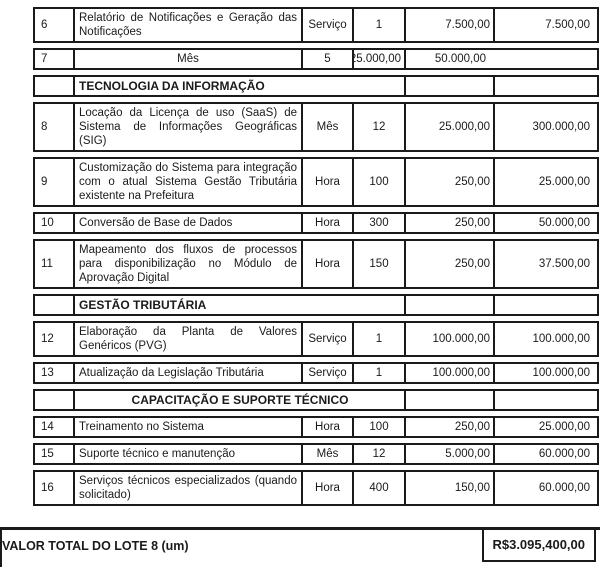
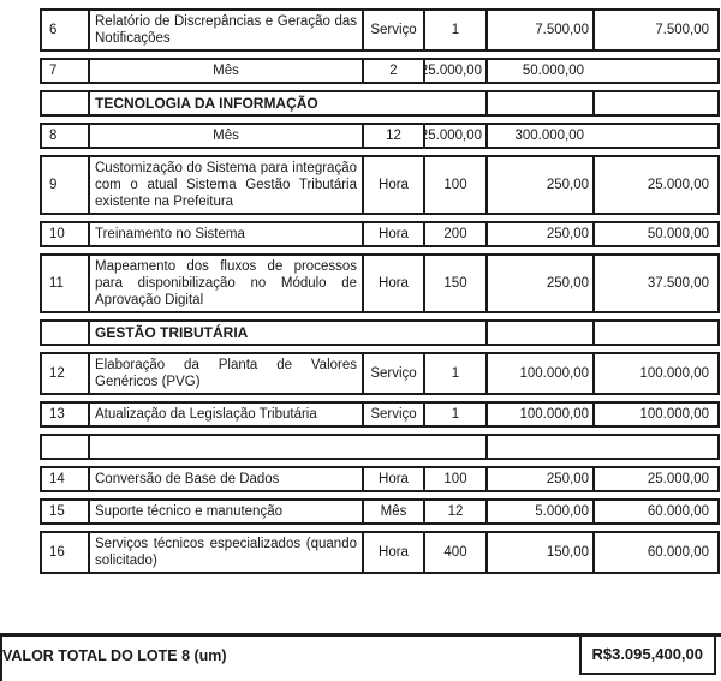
  6
- Relatório de Notificações e Geração das Notificações
+ Relatório de Discrepâncias e Geração das Notificações
  Serviço
  1
  7.500,00
  7.500,00
  7
  Mês
- 5
+ 2
  25.000,00
  50.000,00
  TECNOLOGIA DA INFORMAÇÃO
  8
- Locação da Licença de uso (SaaS) de Sistema de Informações Geográficas (SIG)
  Mês
  12
  25.000,00
  300.000,00
  9
  Customização do Sistema para integração com o atual Sistema Gestão Tributária existente na Prefeitura
  Hora
  100
  250,00
  25.000,00
  10
- Conversão de Base de Dados
+ Treinamento no Sistema
  Hora
- 300
+ 200
  250,00
  50.000,00
  11
  Mapeamento dos fluxos de processos para disponibilização no Módulo de Aprovação Digital
  Hora
  150
  250,00
  37.500,00
  GESTÃO TRIBUTÁRIA
  12
  Elaboração da Planta de Valores Genéricos (PVG)
  Serviço
  1
  100.000,00
  100.000,00
  13
  Atualização da Legislação Tributária
  Serviço
  1
  100.000,00
  100.000,00
- CAPACITAÇÃO E SUPORTE TÉCNICO
  14
- Treinamento no Sistema
+ Conversão de Base de Dados
  Hora
  100
  250,00
  25.000,00
  15
  Suporte técnico e manutenção
  Mês
  12
  5.000,00
  60.000,00
  16
  Serviços técnicos especializados (quando solicitado)
  Hora
  400
  150,00
  60.000,00
  VALOR TOTAL DO LOTE 8 (um)
  R$3.095,400,00
